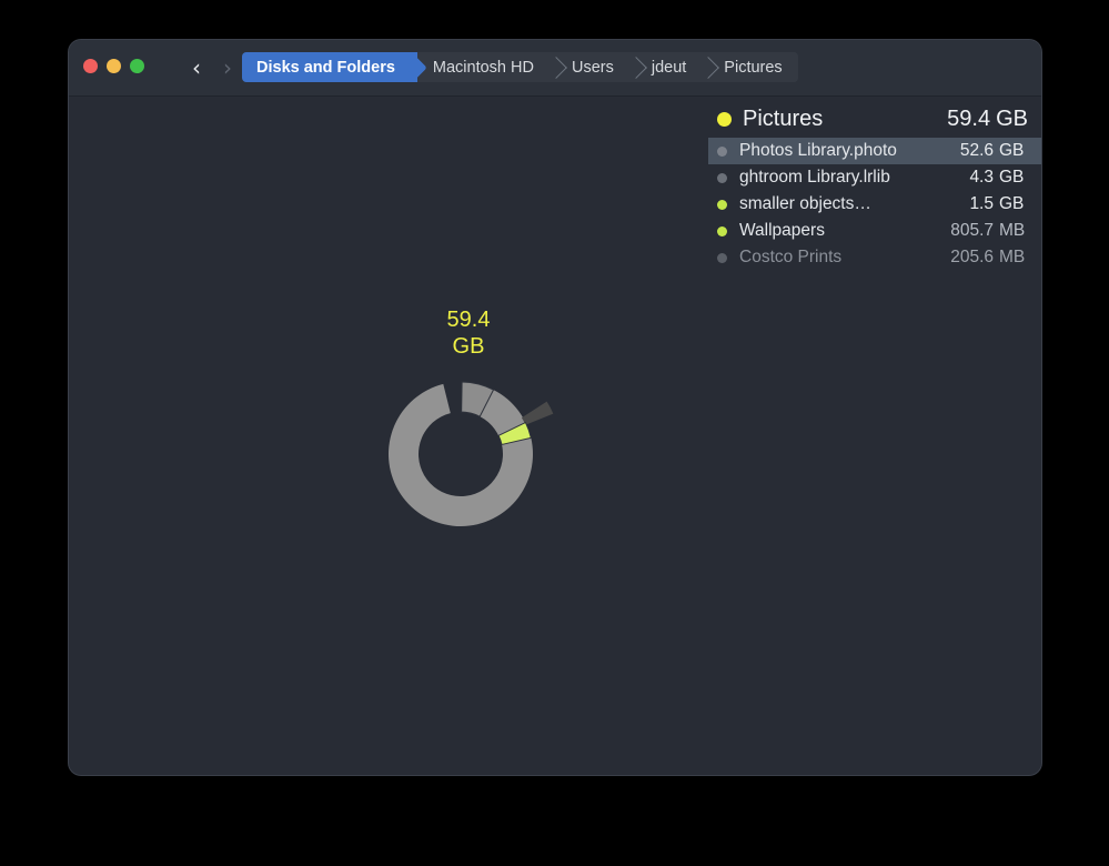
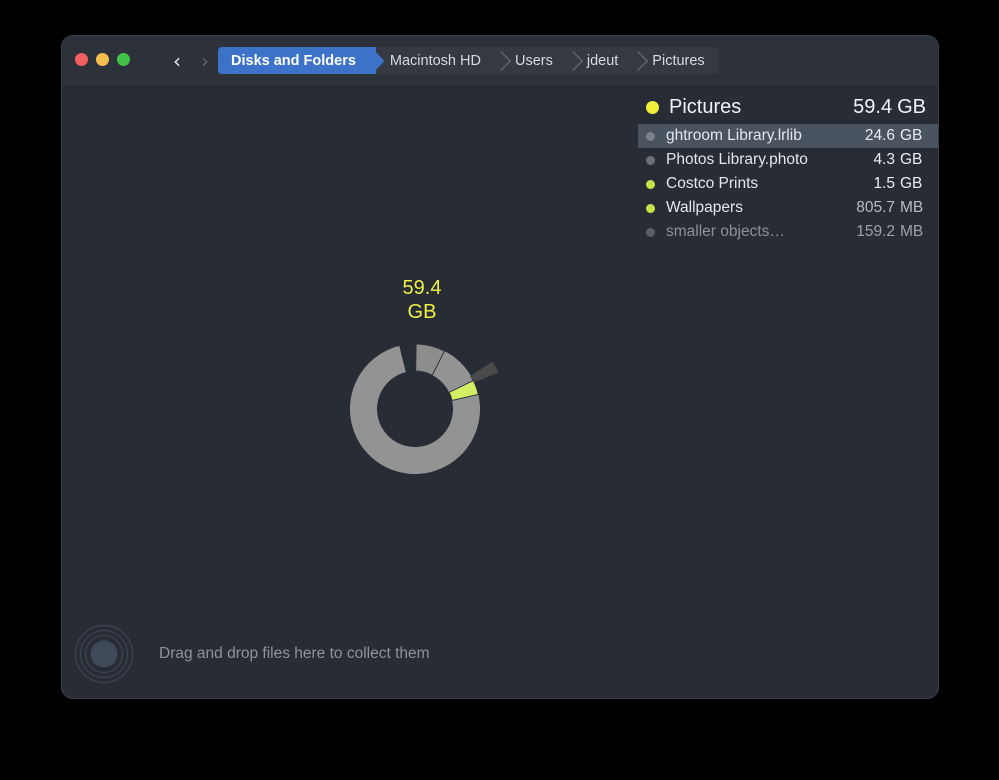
  ‹
  ›
  Disks and Folders
  Macintosh HD
  Users
  jdeut
  Pictures
  59.4
  GB
  Pictures
  59.4 GB
- Photos Library.photo
+ ghtroom Library.lrlib
- 52.6 GB
+ 24.6 GB
- ghtroom Library.lrlib
+ Photos Library.photo
  4.3 GB
- smaller objects…
+ Costco Prints
  1.5 GB
  Wallpapers
  805.7 MB
- Costco Prints
+ smaller objects…
- 205.6 MB
+ 159.2 MB
+ Drag and drop files here to collect them
